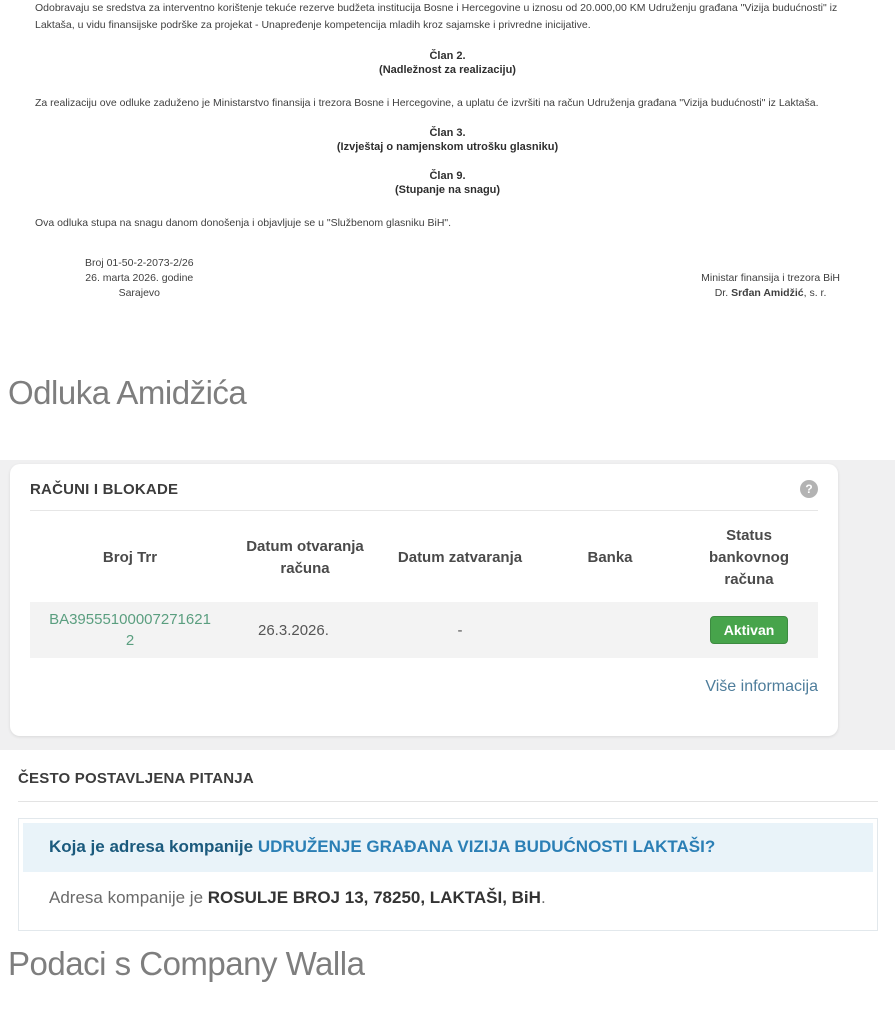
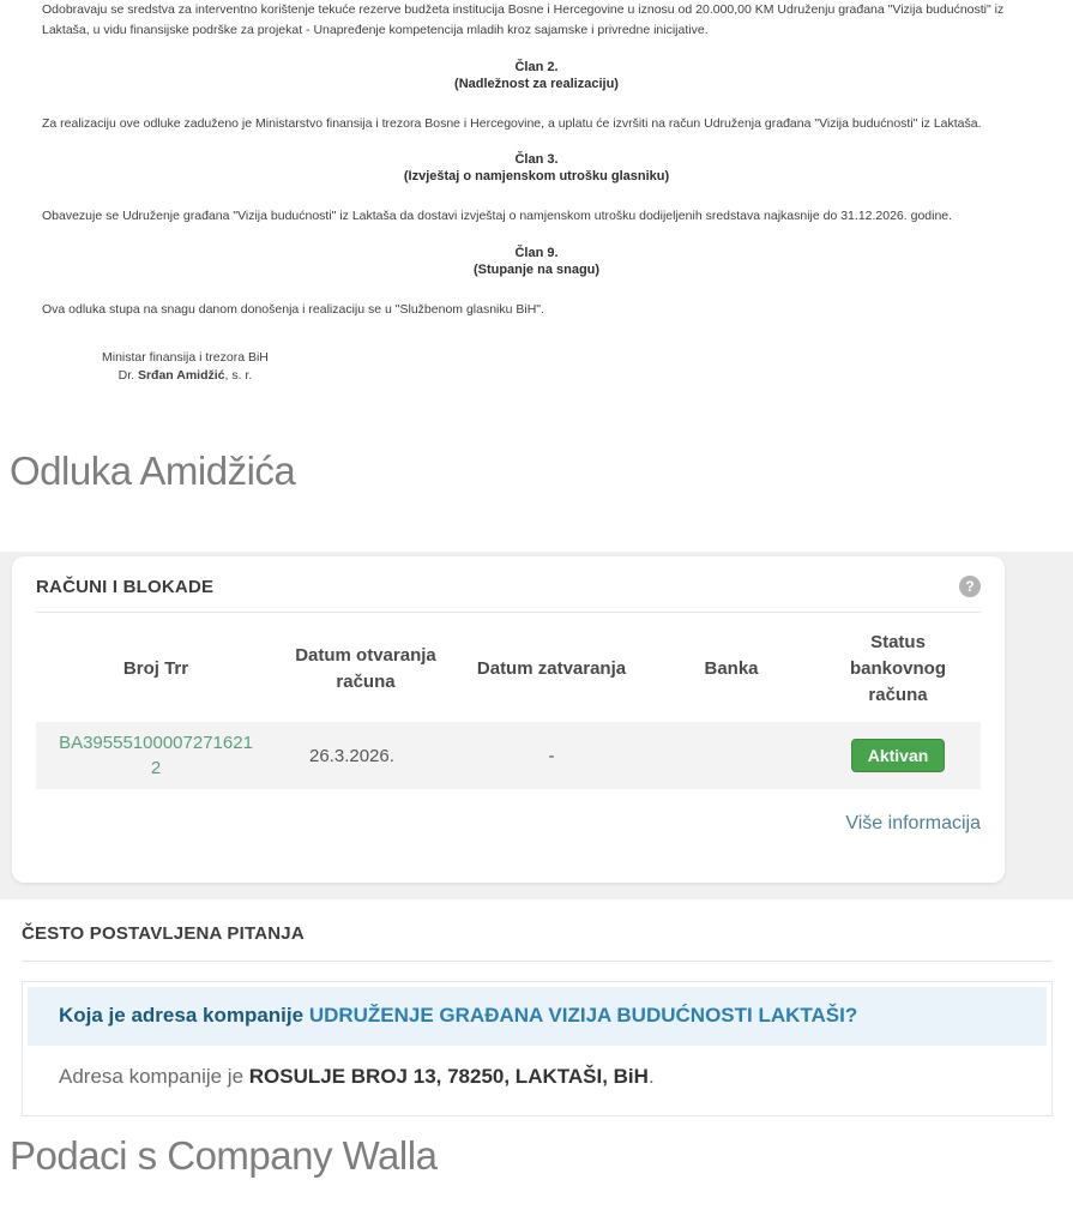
  Odobravaju se sredstva za interventno korištenje tekuće rezerve budžeta institucija Bosne i Hercegovine u iznosu od 20.000,00 KM Udruženju građana "Vizija budućnosti" iz Laktaša, u vidu finansijske podrške za projekat - Unapređenje kompetencija mladih kroz sajamske i privredne inicijative.
  Član 2.
  (Nadležnost za realizaciju)
  Za realizaciju ove odluke zaduženo je Ministarstvo finansija i trezora Bosne i Hercegovine, a uplatu će izvršiti na račun Udruženja građana "Vizija budućnosti" iz Laktaša.
  Član 3.
  (Izvještaj o namjenskom utrošku glasniku)
+ Obavezuje se Udruženje građana "Vizija budućnosti" iz Laktaša da dostavi izvještaj o namjenskom utrošku dodijeljenih sredstava najkasnije do 31.12.2026. godine.
  Član 9.
  (Stupanje na snagu)
- Ova odluka stupa na snagu danom donošenja i objavljuje se u "Službenom glasniku BiH".
+ Ova odluka stupa na snagu danom donošenja i realizaciju se u "Službenom glasniku BiH".
- Broj 01-50-2-2073-2/26
- 26. marta 2026. godine
- Sarajevo
  Ministar finansija i trezora BiH
  Dr. Srđan Amidžić, s. r.
  Odluka Amidžića
  RAČUNI I BLOKADE
  ?
  Broj Trr
  Datum otvaranja računa
  Datum zatvaranja
  Banka
  Status bankovnog računa
  BA395551000072716212
  26.3.2026.
  -
  Aktivan
  Više informacija
  ČESTO POSTAVLJENA PITANJA
  Koja je adresa kompanije UDRUŽENJE GRAĐANA VIZIJA BUDUĆNOSTI LAKTAŠI?
  Adresa kompanije je ROSULJE BROJ 13, 78250, LAKTAŠI, BiH.
  Podaci s Company Walla
